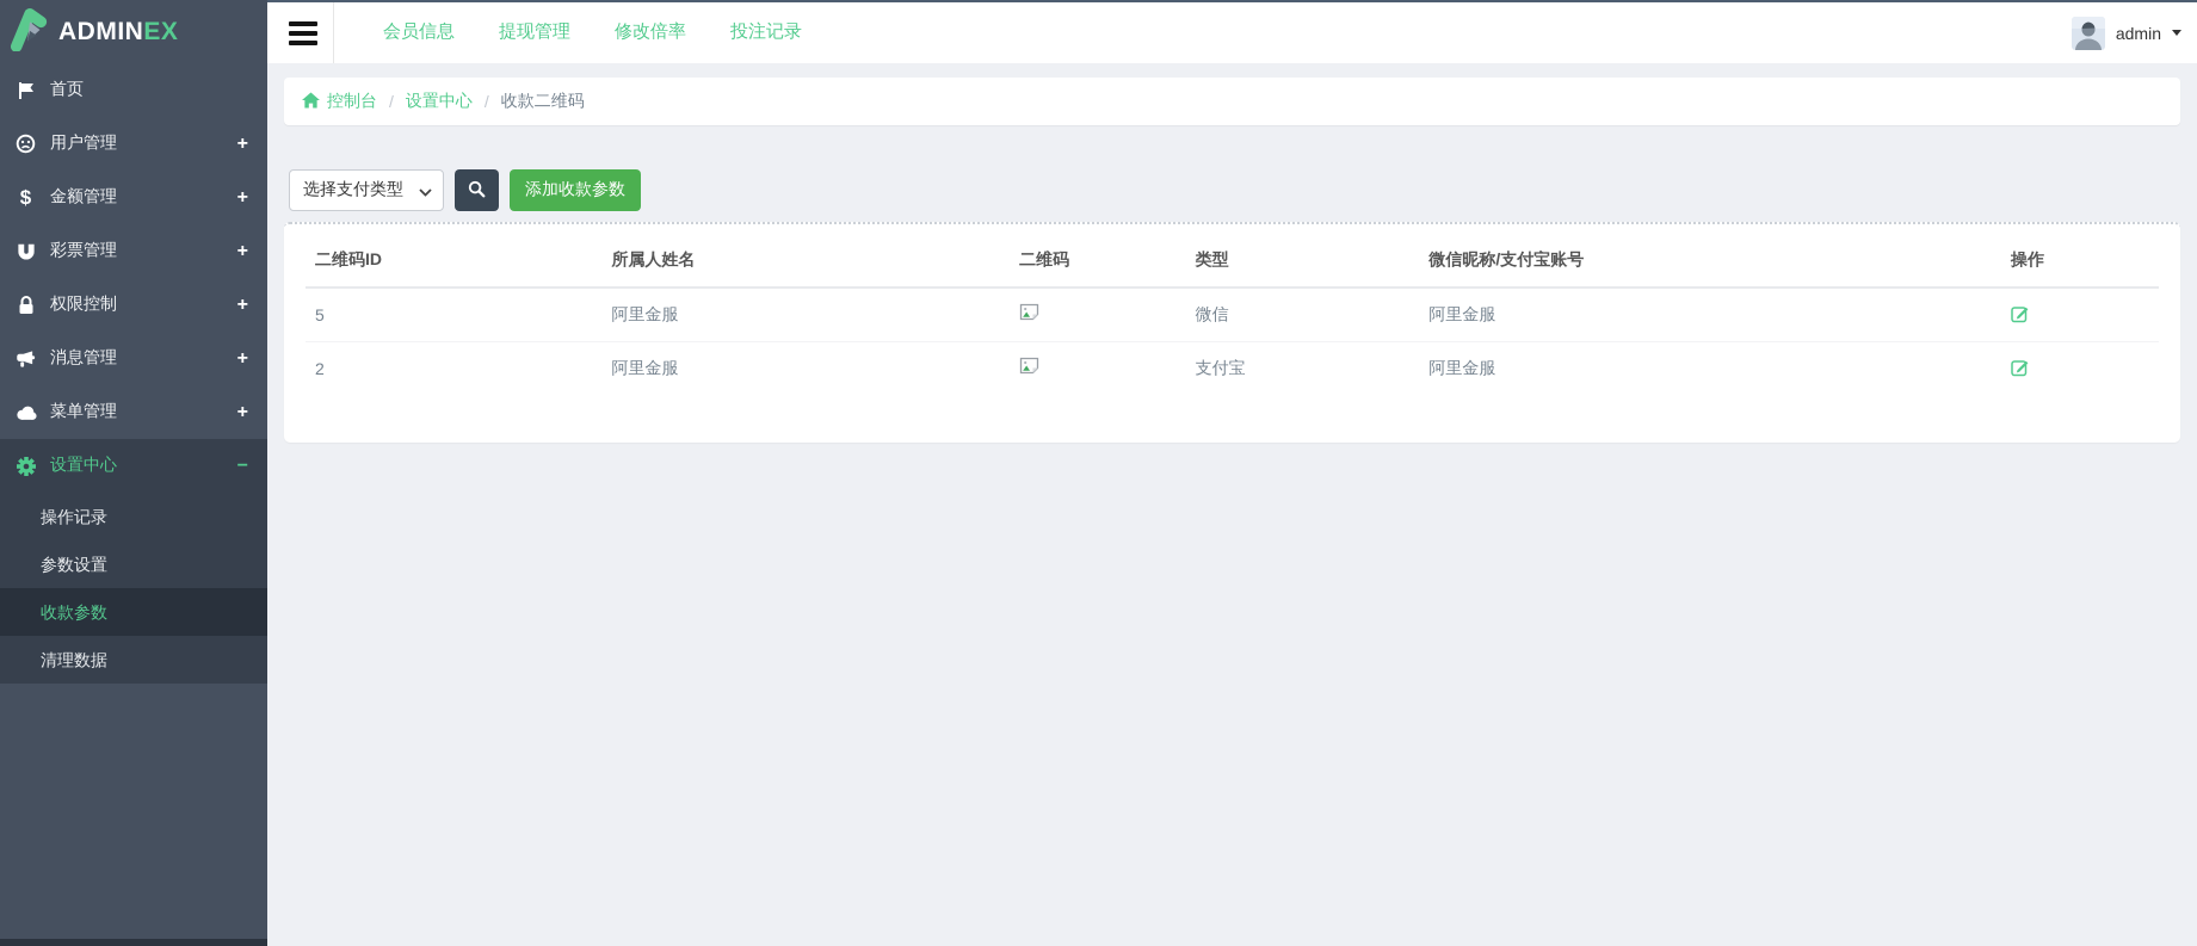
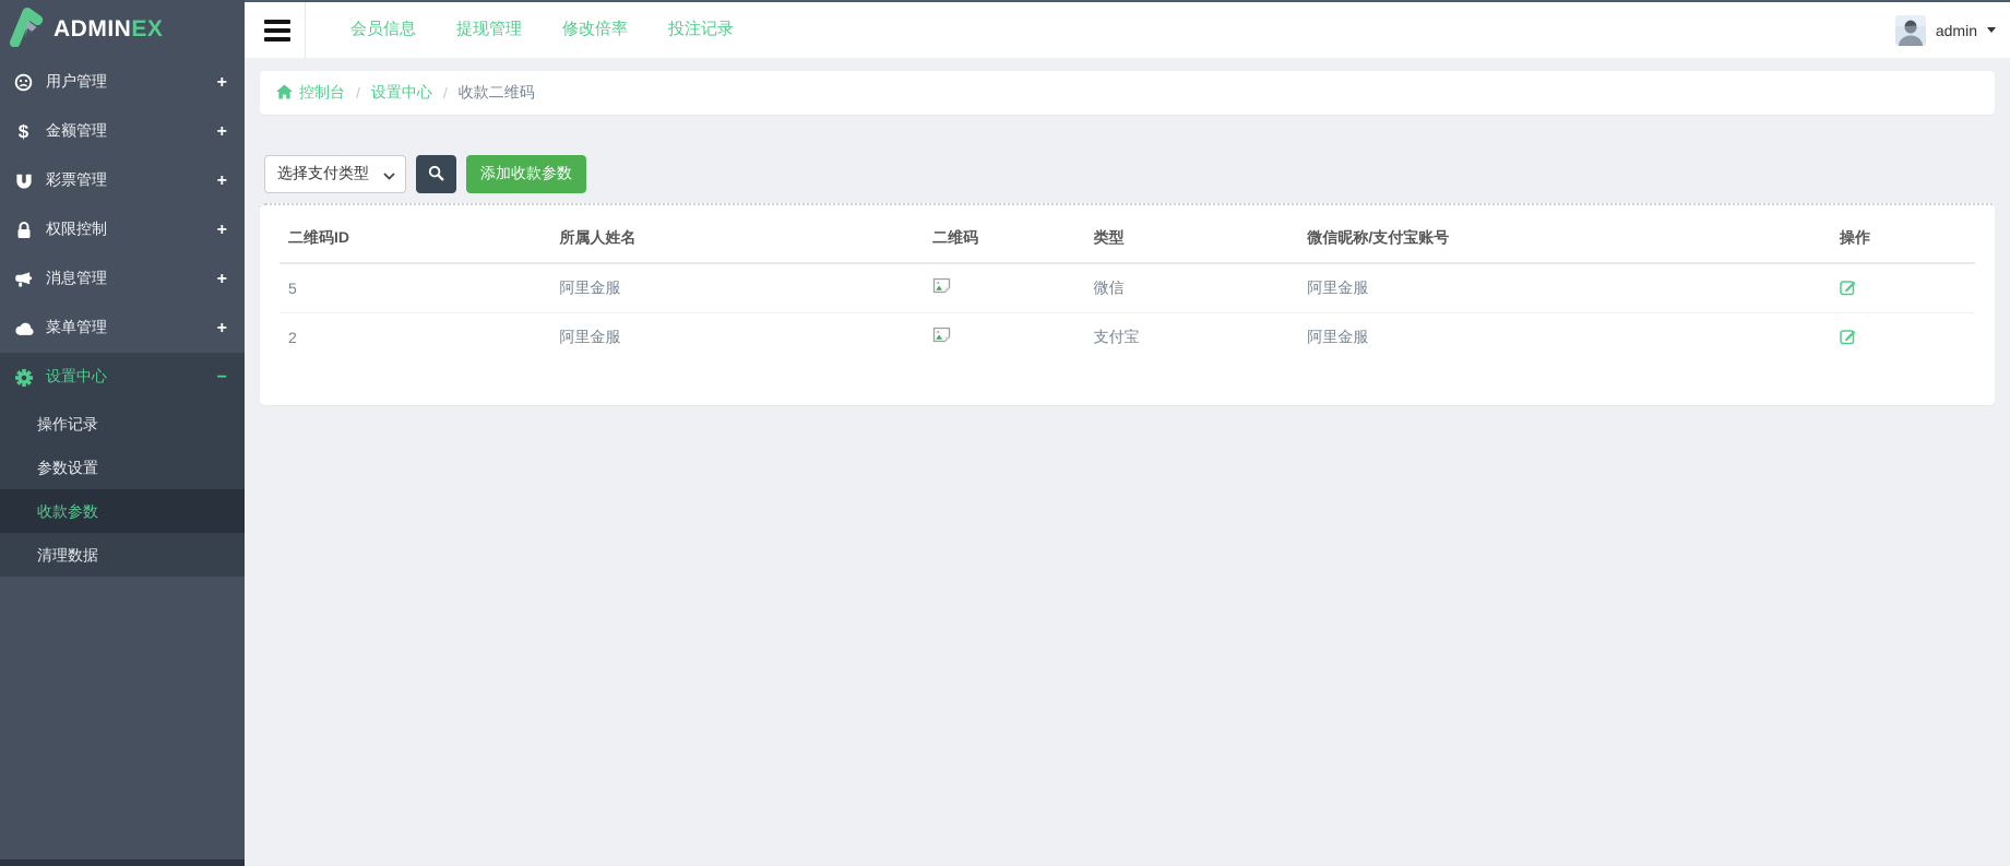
  ADMINEX
- 首页
  用户管理
  +
  $
  金额管理
  +
  彩票管理
  +
  权限控制
  +
  消息管理
  +
  菜单管理
  +
  设置中心
  −
  操作记录
  参数设置
  收款参数
  清理数据
  会员信息
  提现管理
  修改倍率
  投注记录
  admin
  控制台
  /
  设置中心
  /
  收款二维码
  选择支付类型
  添加收款参数
  二维码ID	所属人姓名	二维码	类型	微信昵称/支付宝账号	操作
  5	阿里金服		微信	阿里金服
  2	阿里金服		支付宝	阿里金服
